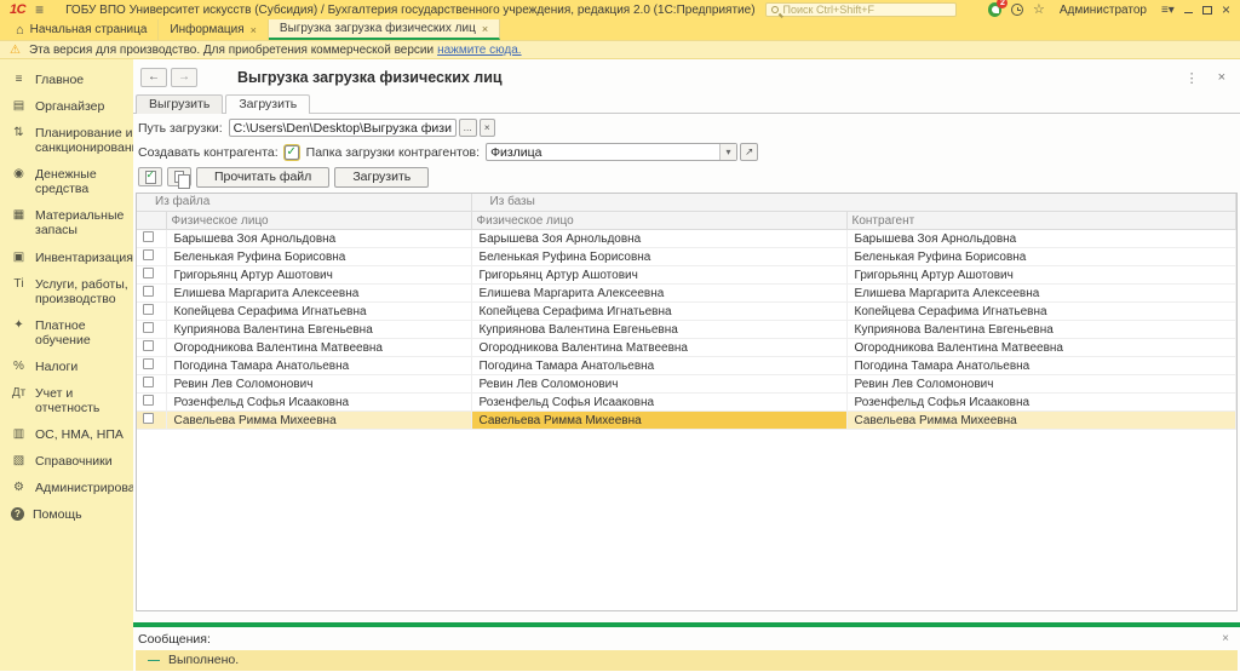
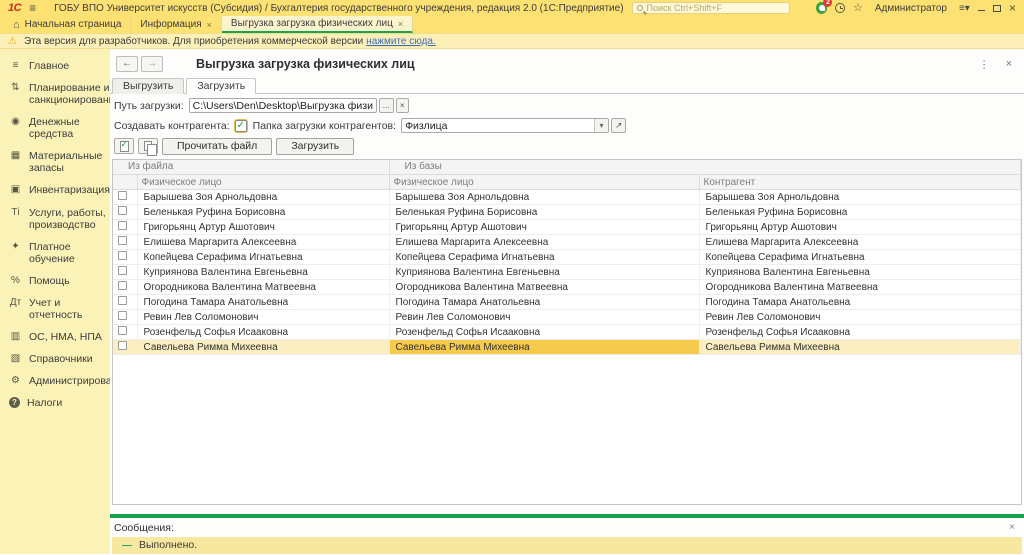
  1С
  ≡
  ГОБУ ВПО Университет искусств (Субсидия) / Бухгалтерия государственного учреждения, редакция 2.0 (1С:Предприятие)
  Поиск Ctrl+Shift+F
  ☆
  Администратор
  ≡▾
  ×
  ⌂
  Начальная страница
  Информация
  ×
  Выгрузка загрузка физических лиц
  ×
  ⚠
- Эта версия для производство. Для приобретения коммерческой версии
+ Эта версия для разработчиков. Для приобретения коммерческой версии
  нажмите сюда.
  ≡
  Главное
- ▤
- Органайзер
  ⇅
  Планирование и санкционирован
  ◉
  Денежные средства
  ▦
  Материальные запасы
  ▣
  Инвентаризация
  Тi
  Услуги, работы, производство
  ✦
  Платное обучение
  %
- Налоги
+ Помощь
  Дт
  Учет и отчетность
  ▥
  ОС, НМА, НПА
  ▧
  Справочники
  ⚙
  Администрирова
  ?
- Помощь
+ Налоги
  ←
  →
  Выгрузка загрузка физических лиц
  ⋮
  ×
  Выгрузить
  Загрузить
  Путь загрузки:
  C:\Users\Den\Desktop\Выгрузка физи
  ...
  ×
  Создавать контрагента:
  ✓
  Папка загрузки контрагентов:
  Физлица
  ▾
  ↗
  ✓
  Прочитать файл
  Загрузить
  Из файла	Из базы
  	Физическое лицо	Физическое лицо	Контрагент
  	Барышева Зоя Арнольдовна	Барышева Зоя Арнольдовна	Барышева Зоя Арнольдовна
  	Беленькая Руфина Борисовна	Беленькая Руфина Борисовна	Беленькая Руфина Борисовна
  	Григорьянц Артур Ашотович	Григорьянц Артур Ашотович	Григорьянц Артур Ашотович
  	Елишева Маргарита Алексеевна	Елишева Маргарита Алексеевна	Елишева Маргарита Алексеевна
  	Копейцева Серафима Игнатьевна	Копейцева Серафима Игнатьевна	Копейцева Серафима Игнатьевна
  	Куприянова Валентина Евгеньевна	Куприянова Валентина Евгеньевна	Куприянова Валентина Евгеньевна
  	Огородникова Валентина Матвеевна	Огородникова Валентина Матвеевна	Огородникова Валентина Матвеевна
  	Погодина Тамара Анатольевна	Погодина Тамара Анатольевна	Погодина Тамара Анатольевна
  	Ревин Лев Соломонович	Ревин Лев Соломонович	Ревин Лев Соломонович
  	Розенфельд Софья Исааковна	Розенфельд Софья Исааковна	Розенфельд Софья Исааковна
  	Савельева Римма Михеевна	Савельева Римма Михеевна	Савельева Римма Михеевна
  Сообщения:
  ×
  —
  Выполнено.
